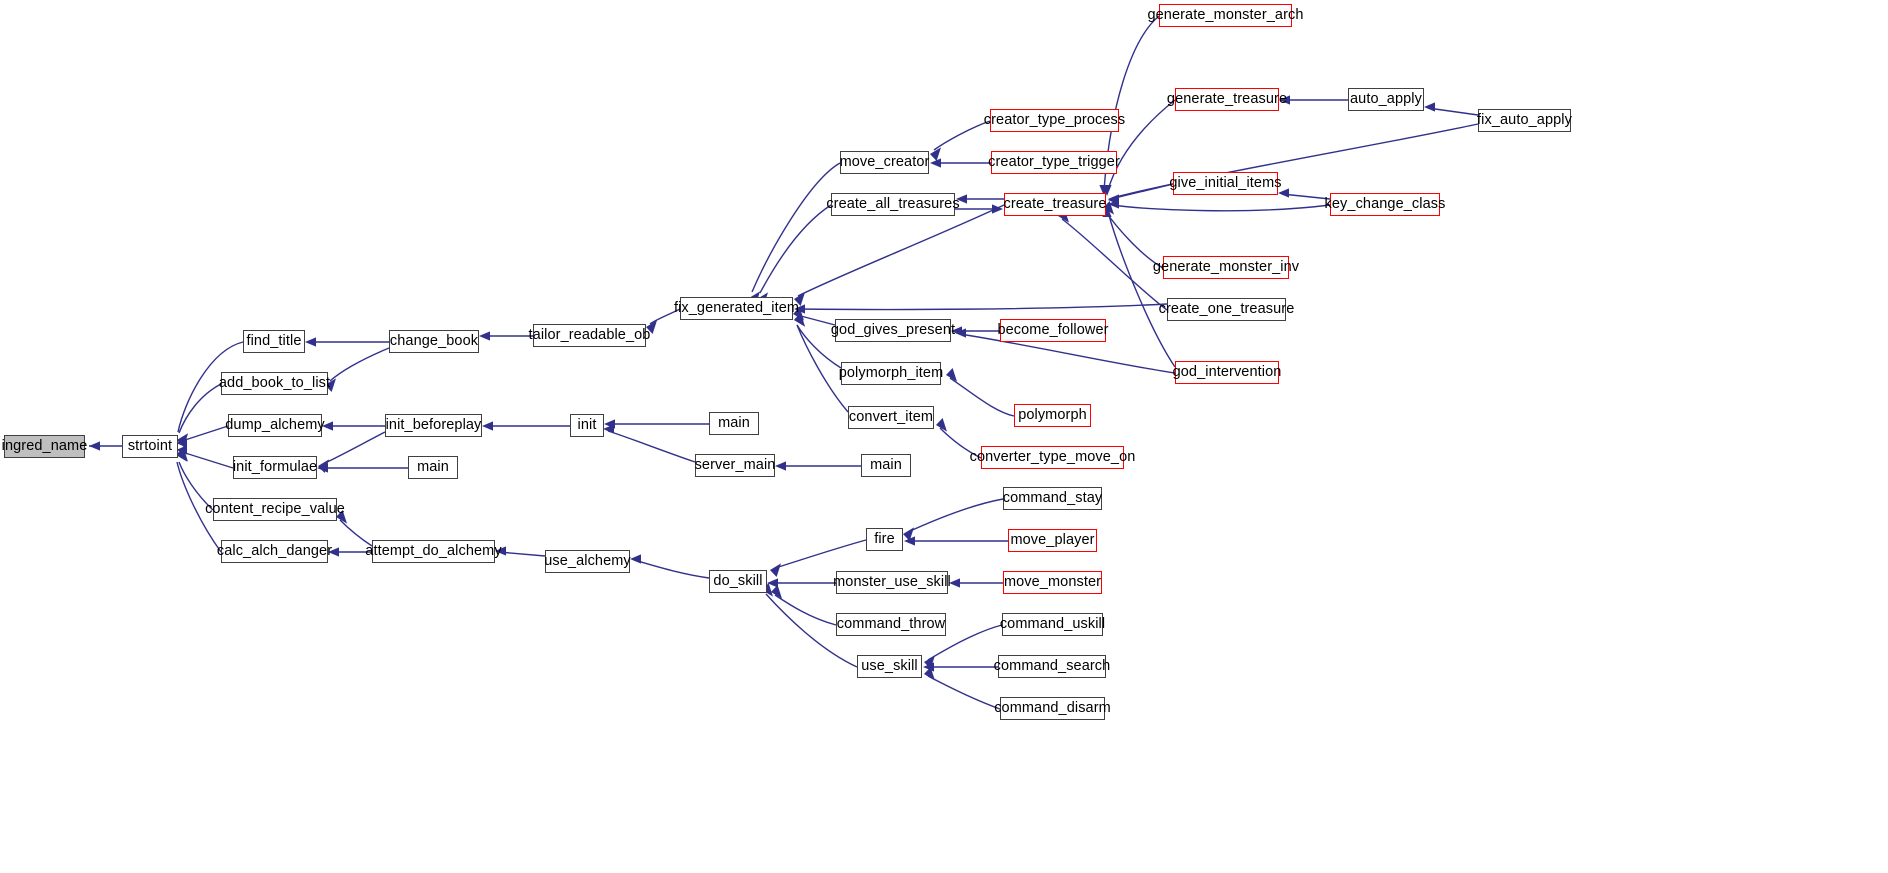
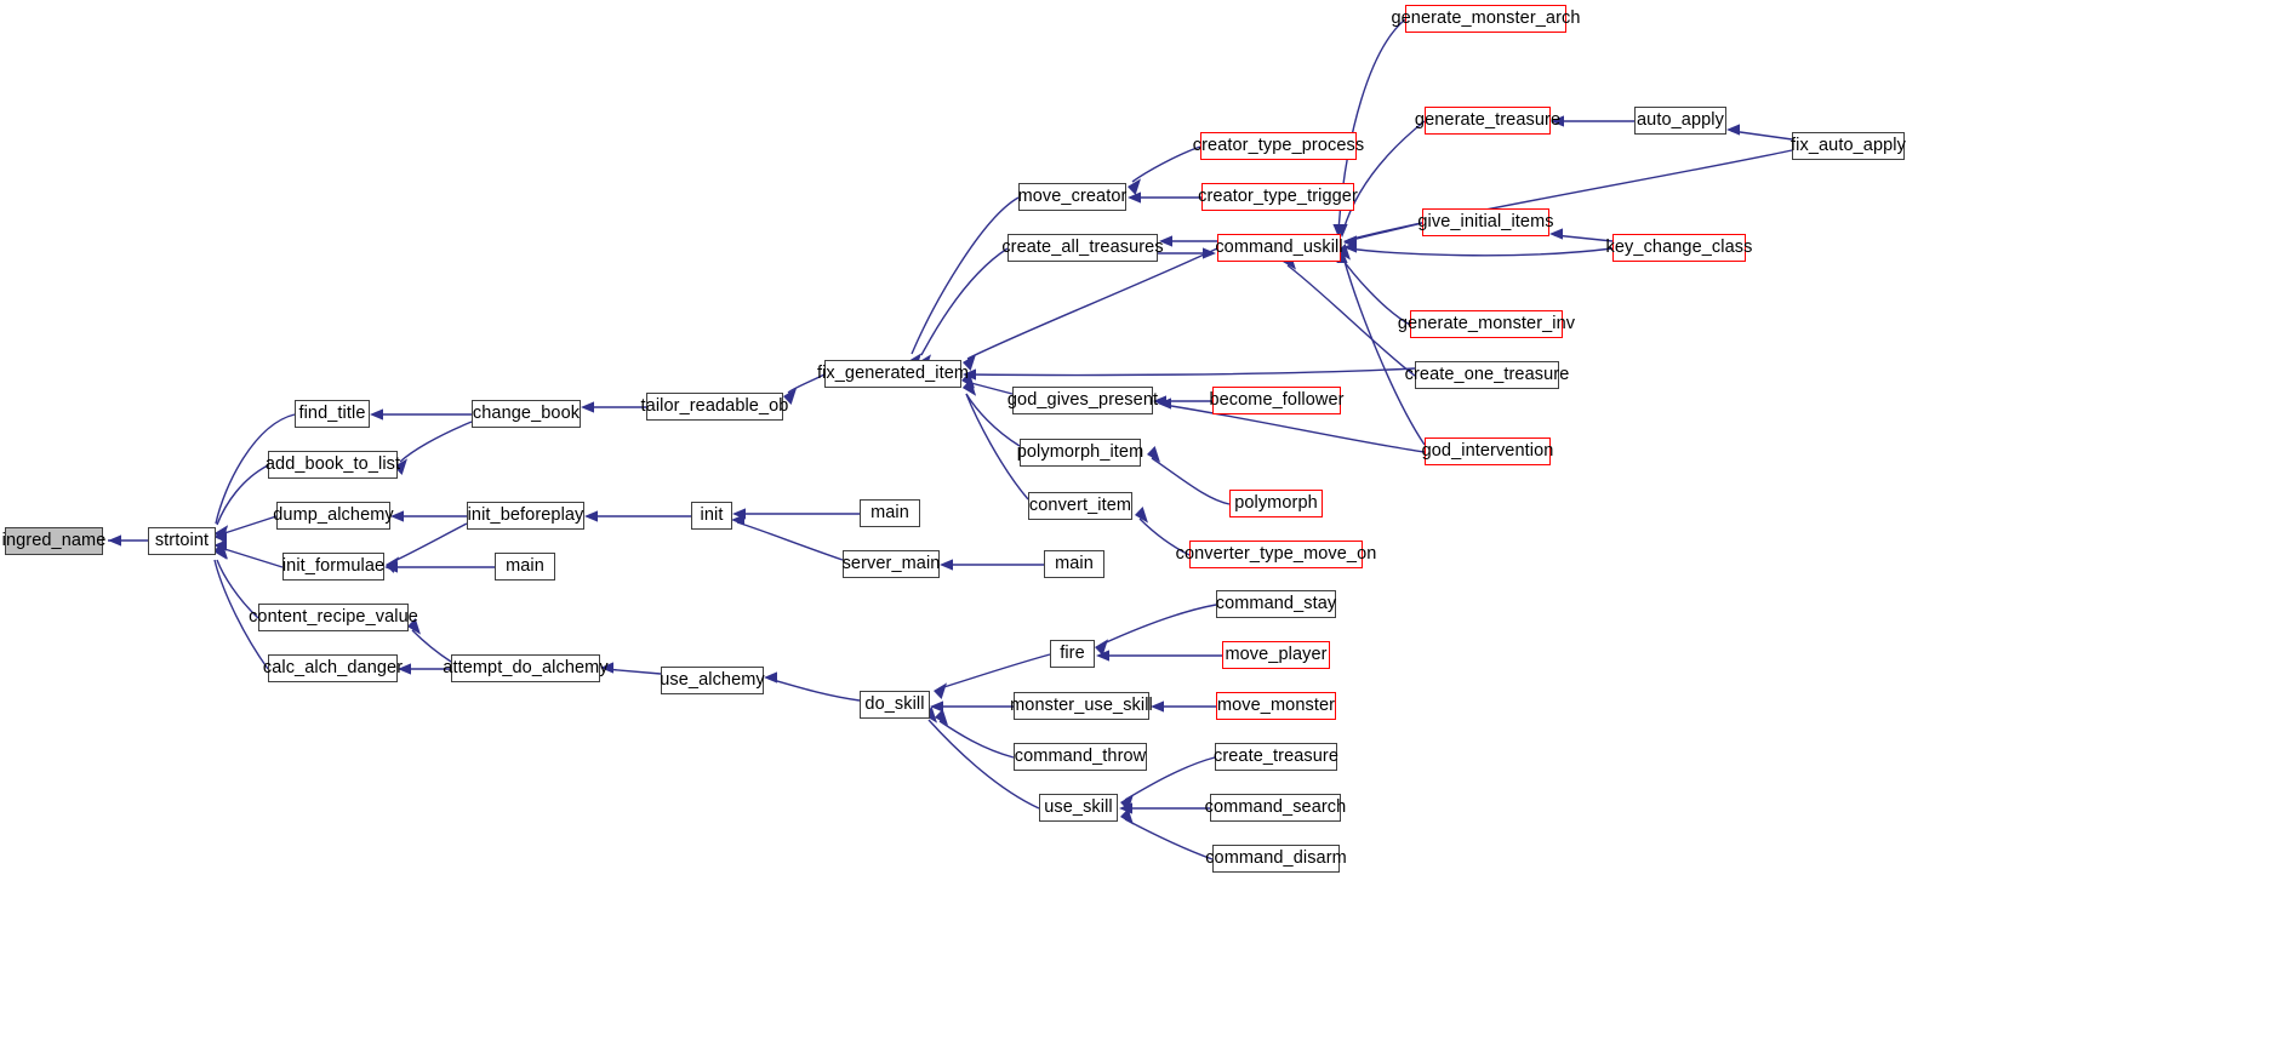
  ingred_name
  strtoint
  find_title
  add_book_to_list
  dump_alchemy
  init_formulae
  content_recipe_value
  calc_alch_danger
  change_book
  init_beforeplay
  main
  attempt_do_alchemy
  tailor_readable_ob
  init
  server_main
  use_alchemy
  fix_generated_item
  main
  do_skill
  move_creator
  create_all_treasures
  god_gives_present
  polymorph_item
  convert_item
  main
  fire
  monster_use_skill
  command_throw
  use_skill
  creator_type_process
  creator_type_trigger
- create_treasure
+ command_uskill
  become_follower
  polymorph
  converter_type_move_on
  command_stay
  move_player
  move_monster
- command_uskill
+ create_treasure
  command_search
  command_disarm
  give_initial_items
  generate_monster_inv
  create_one_treasure
  god_intervention
  generate_monster_arch
  generate_treasure
  auto_apply
  key_change_class
  fix_auto_apply
